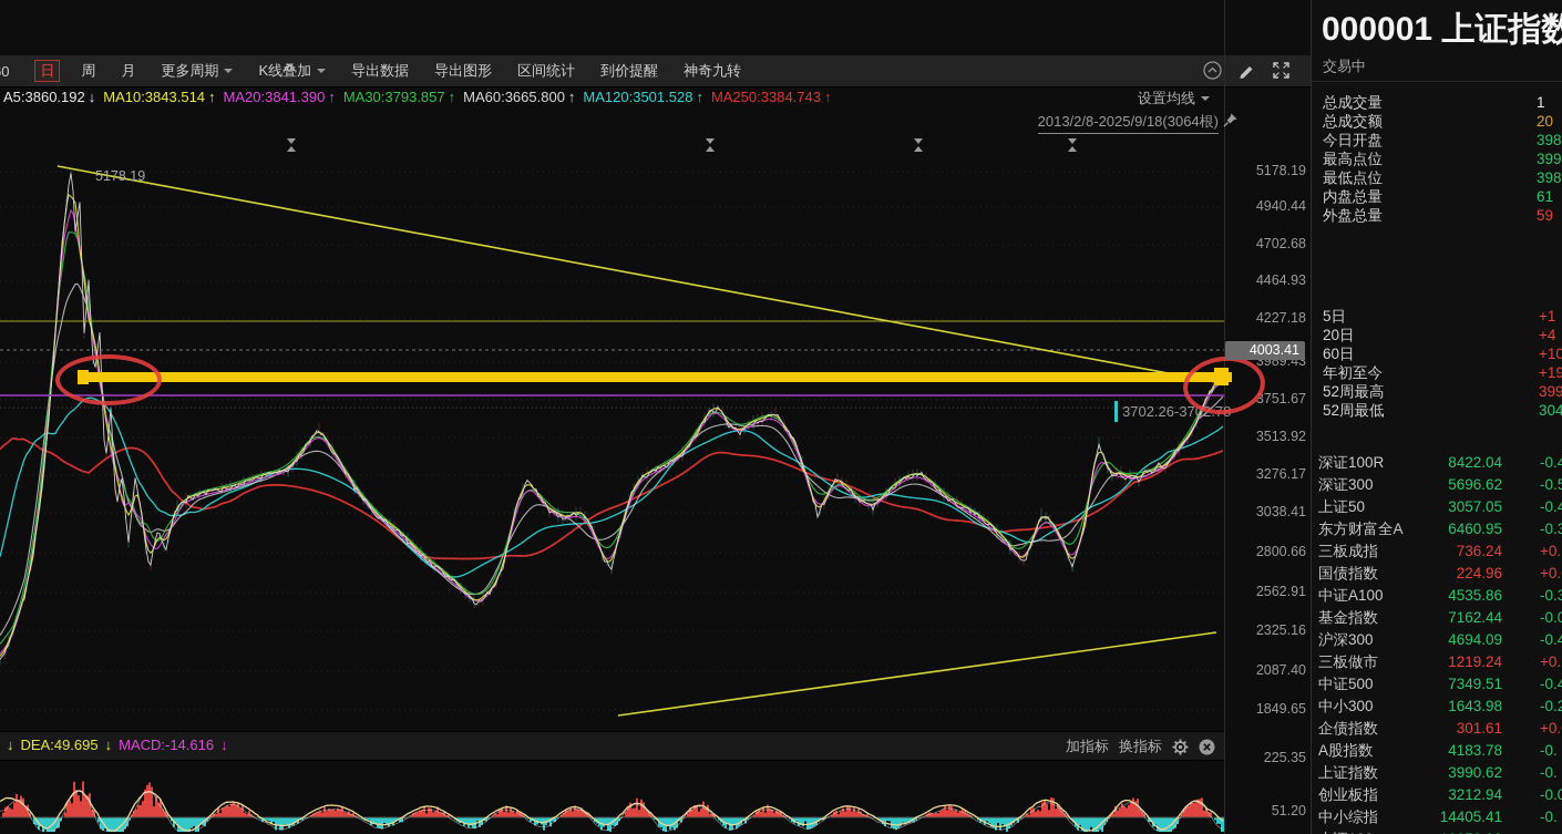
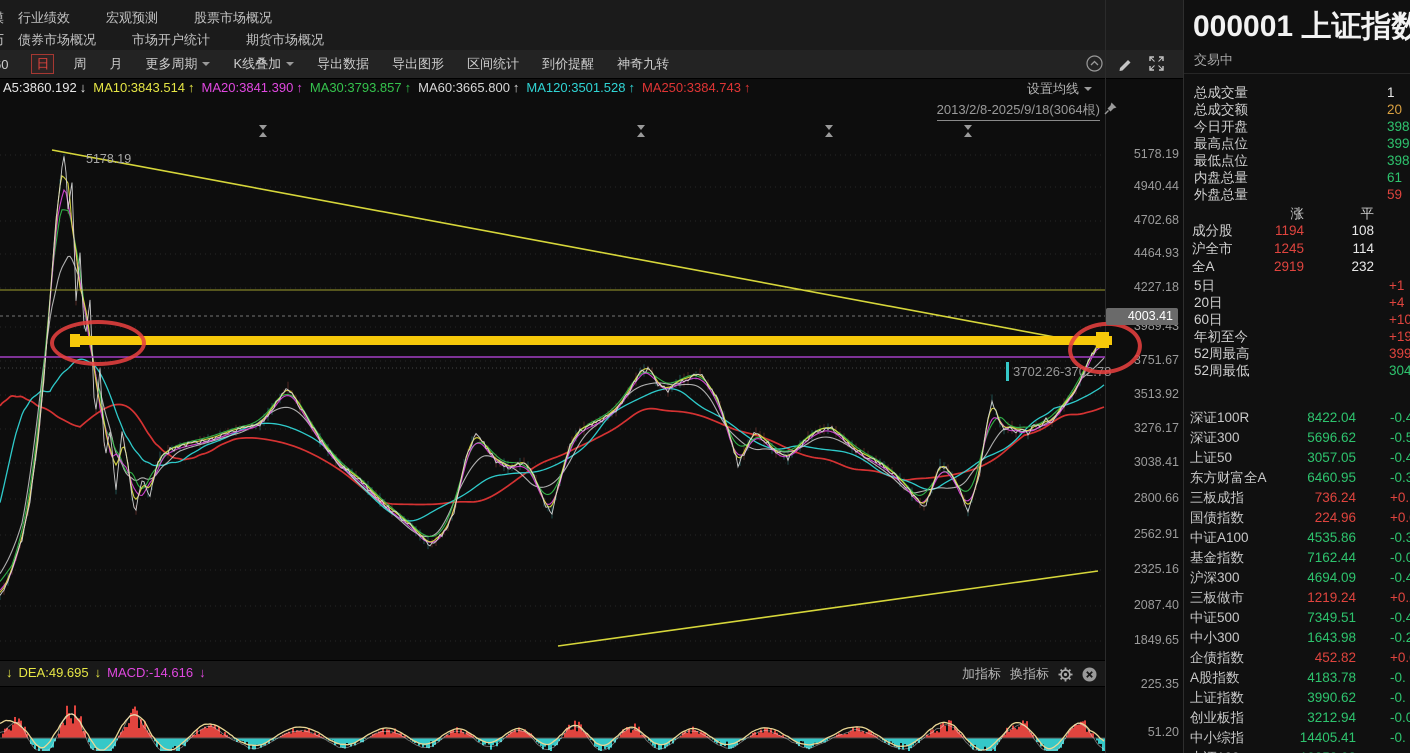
+ 行业绩效
+ 宏观预测
+ 股票市场概况
+ 债券市场概况
+ 市场开户统计
+ 期货市场概况
  日
  周
  月
  更多周期
  K线叠加
  导出数据
  导出图形
  区间统计
  到价提醒
  神奇九转
  A5:3860.192
  ↓
  MA10:3843.514
  ↑
  MA20:3841.390
  ↑
  MA30:3793.857
  ↑
  MA60:3665.800
  ↑
  MA120:3501.528
  ↑
  MA250:3384.743
  ↑
  设置均线
  2013/2/8-2025/9/18(3064根)
  5178.19
  3702.26-3702.78
  ↓
  DEA:49.695
  ↓
  MACD:-14.616
  ↓
  加指标
  换指标
  5178.19
  4940.44
  4702.68
  4464.93
  4227.18
  3989.43
  3751.67
  3513.92
  3276.17
  3038.41
  2800.66
  2562.91
  2325.16
  2087.40
  1849.65
  225.35
  51.20
  4003.41
  000001 上证指数
  交易中
  总成交量
  1
  总成交额
  20
  今日开盘
  398
  最高点位
  399
  最低点位
  398
  内盘总量
  61
  外盘总量
  59
+ 涨
+ 平
+ 成分股
+ 1194
+ 108
+ 沪全市
+ 1245
+ 114
+ 全A
+ 2919
+ 232
  5日
  +1
  20日
  +4
  60日
  +10
  年初至今
  +19
  52周最高
  399
  52周最低
  304
  深证100R
  8422.04
  -0.
  深证300
  5696.62
  -0.
  上证50
  3057.05
  -0.
  东方财富全A
  6460.95
  -0.
  三板成指
  736.24
  +0.
  国债指数
  224.96
  +0.
  中证A100
  4535.86
  -0.
  基金指数
  7162.44
  -0.
  沪深300
  4694.09
  -0.
  三板做市
  1219.24
  +0.
  中证500
  7349.51
  -0.
  中小300
  1643.98
  -0.
  企债指数
- 301.61
+ 452.82
  +0.
  A股指数
  4183.78
  -0.
  上证指数
  3990.62
  -0.
  创业板指
  3212.94
  -0.
  中小综指
  14405.41
  -0.
